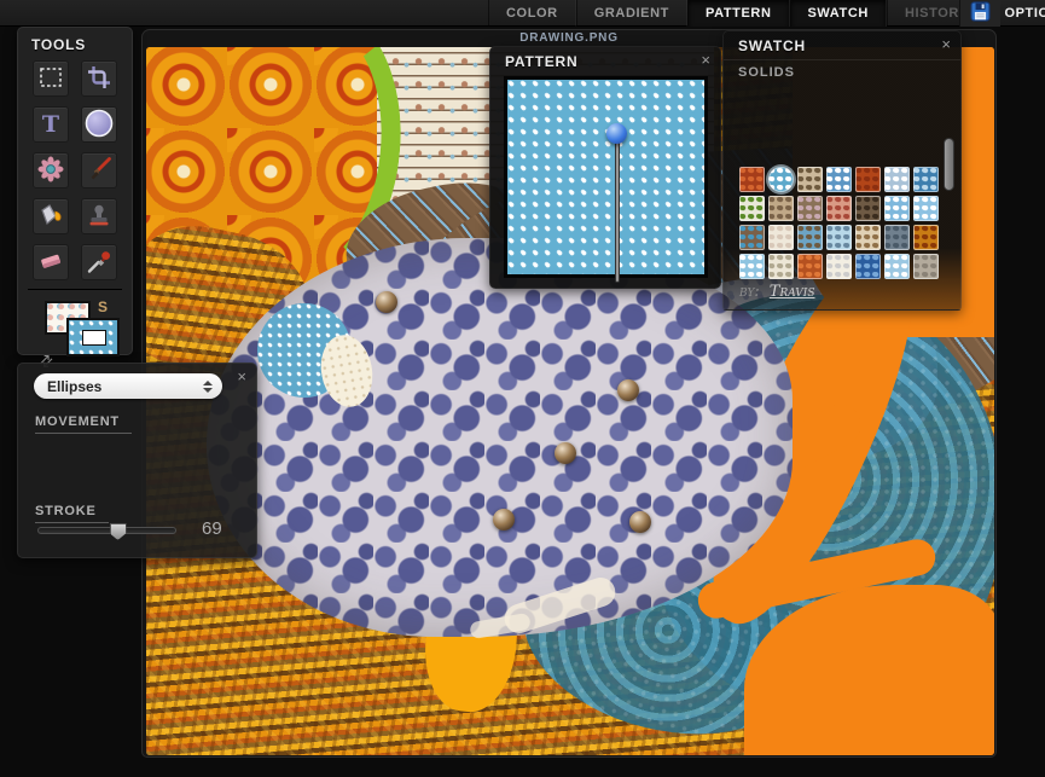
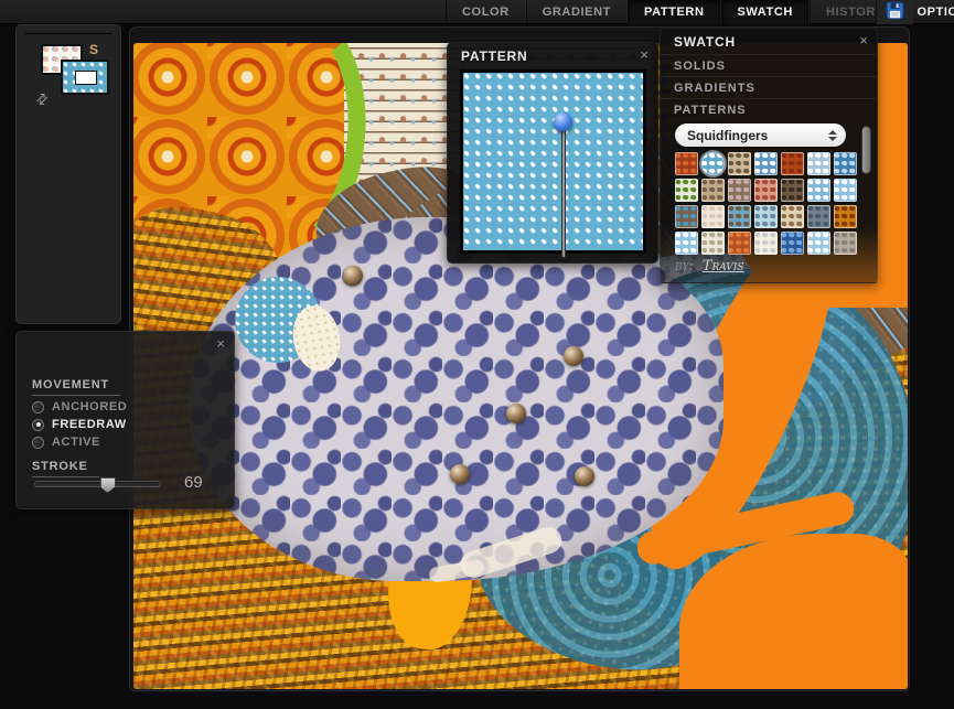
  COLOR
  GRADIENT
  PATTERN
  SWATCH
  HISTOR
  OPTIO
- DRAWING.PNG
- TOOLS
- T
  S
- Ellipses
  ×
  MOVEMENT
+ ANCHORED
+ FREEDRAW
+ ACTIVE
  STROKE
  69
  PATTERN
  ×
  SWATCH
  ×
  SOLIDS
+ GRADIENTS
+ PATTERNS
+ Squidfingers
  by: Travis
